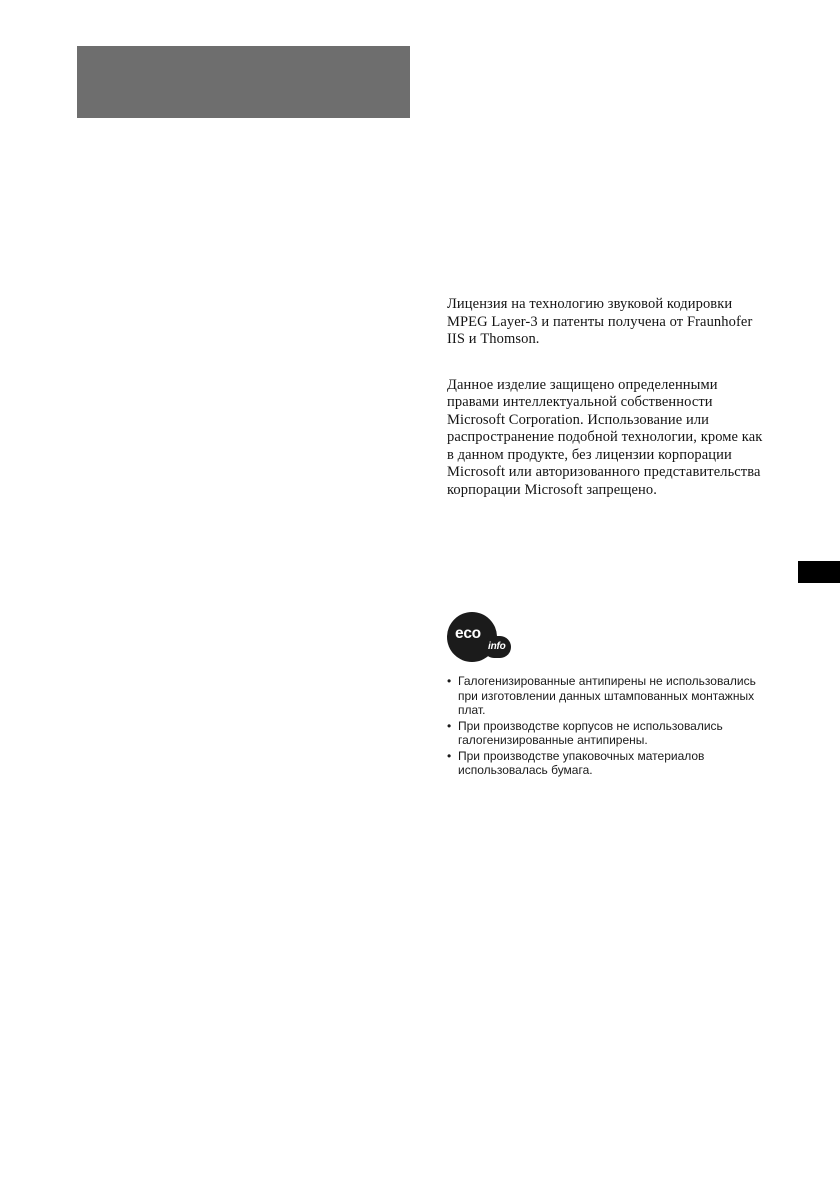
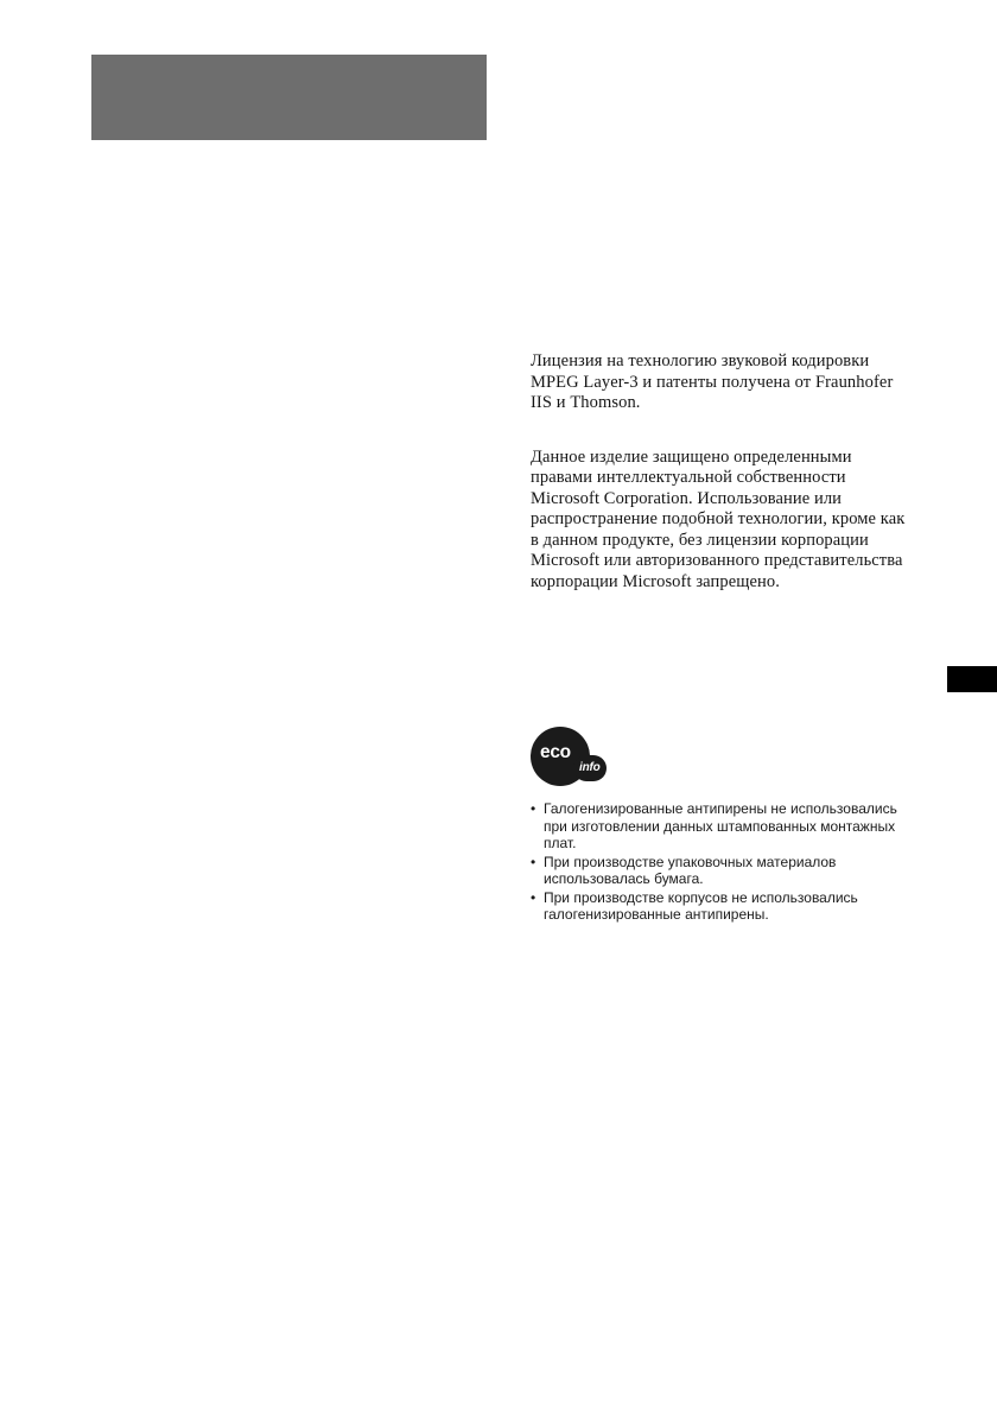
  Лицензия на технологию звуковой кодировки MPEG Layer-3 и патенты получена от Fraunhofer IIS и Thomson.
  Данное изделие защищено определенными правами интеллектуальной собственности Microsoft Corporation. Использование или распространение подобной технологии, кроме как в данном продукте, без лицензии корпорации Microsoft или авторизованного представительства корпорации Microsoft запрещено.
  eco
  info
  •
  Галогенизированные антипирены не использовались при изготовлении данных штампованных монтажных плат.
  •
- При производстве корпусов не использовались галогенизированные антипирены.
+ При производстве упаковочных материалов использовалась бумага.
  •
- При производстве упаковочных материалов использовалась бумага.
+ При производстве корпусов не использовались галогенизированные антипирены.
